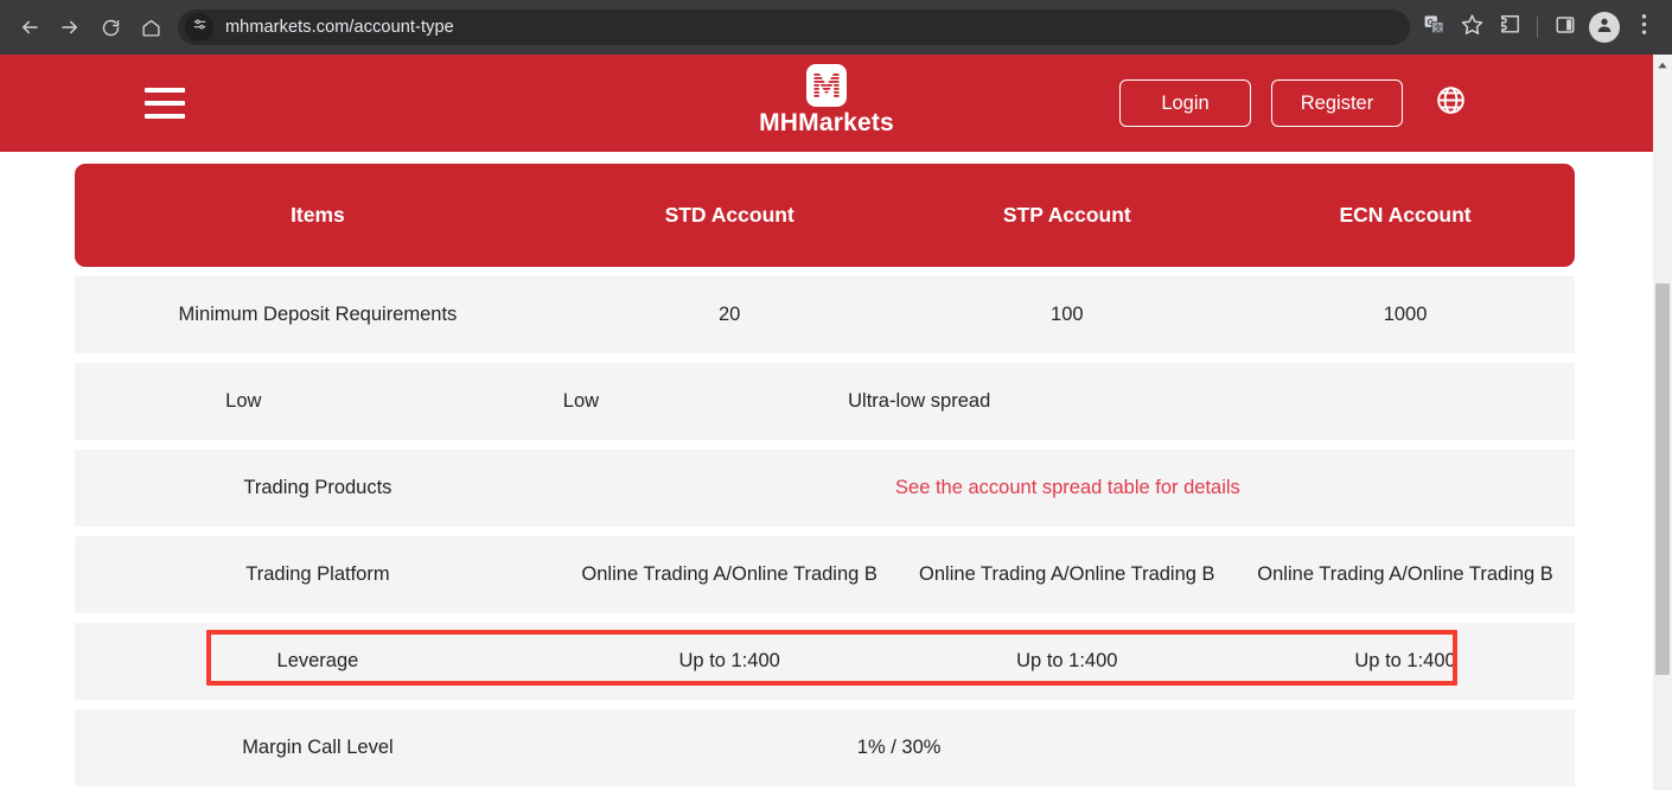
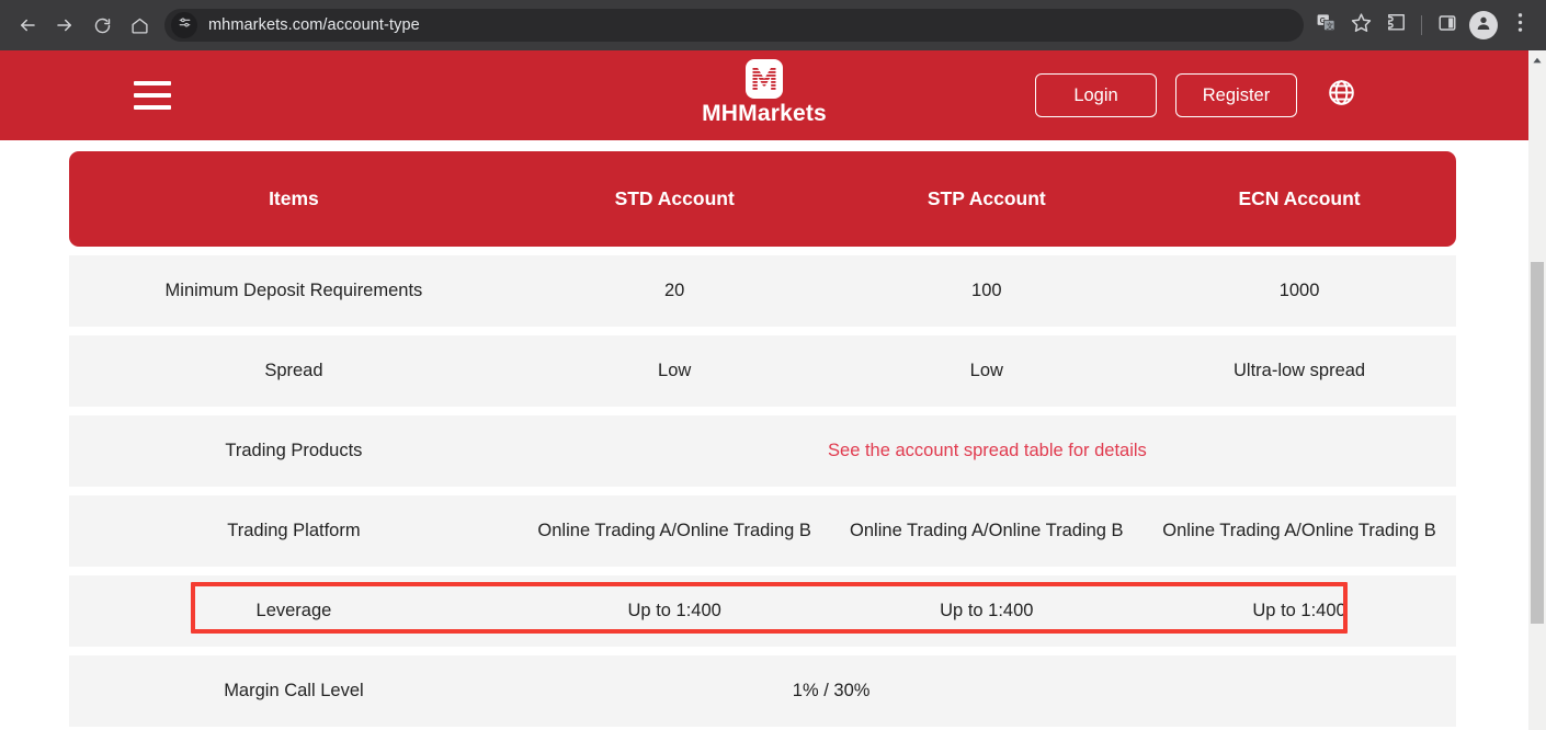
  mhmarkets.com/account-type
  G
  文
  MHMarkets
  Login
  Register
  Items
  STD Account
  STP Account
  ECN Account
  Minimum Deposit Requirements
  20
  100
  1000
+ Spread
  Low
  Low
  Ultra-low spread
  Trading Products
  See the account spread table for details
  Trading Platform
  Online Trading A/Online Trading B
  Online Trading A/Online Trading B
  Online Trading A/Online Trading B
  Leverage
  Up to 1:400
  Up to 1:400
  Up to 1:400
  Margin Call Level
  1% / 30%
